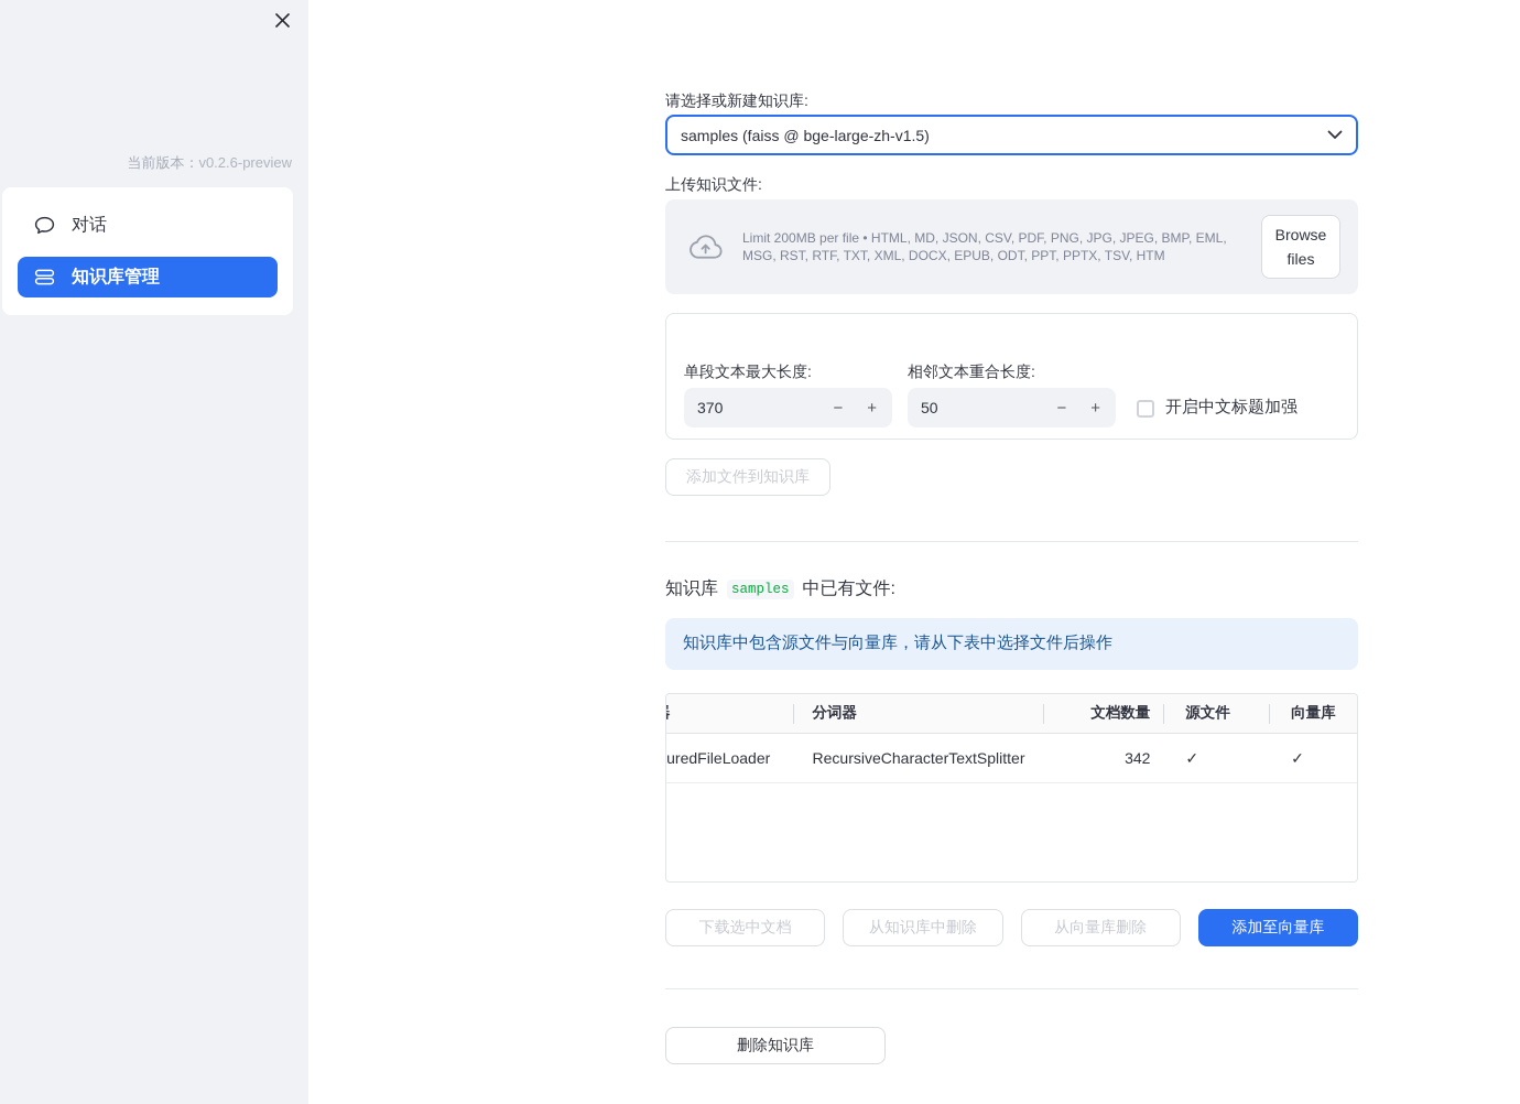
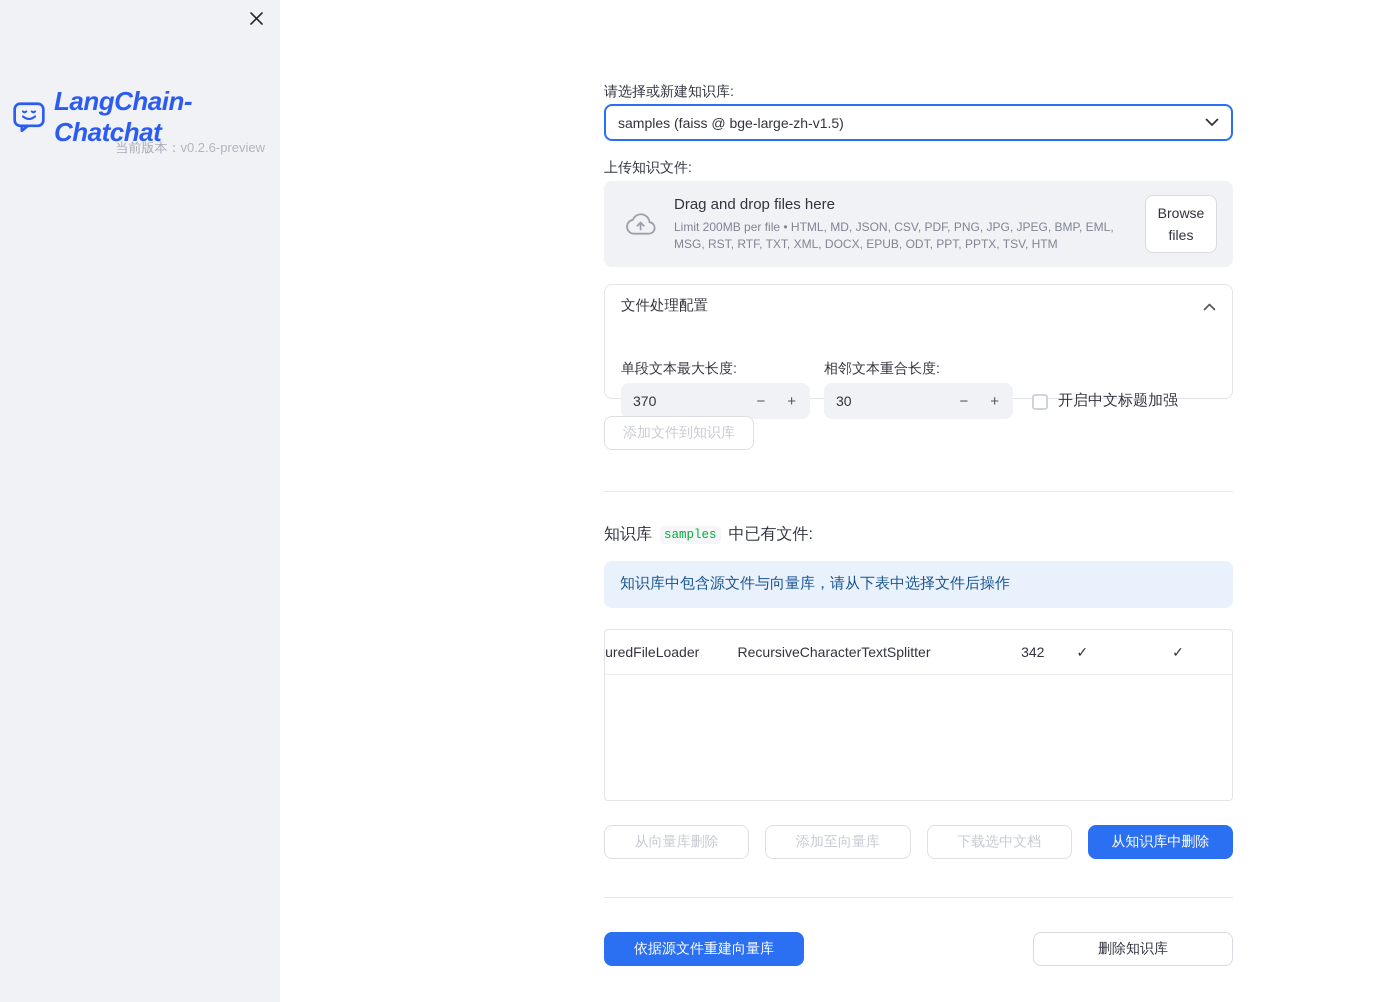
+ LangChain-Chatchat
  当前版本：v0.2.6-preview
- 对话
- 知识库管理
  请选择或新建知识库:
  samples (faiss @ bge-large-zh-v1.5)
  上传知识文件:
+ Drag and drop files here
  Limit 200MB per file • HTML, MD, JSON, CSV, PDF, PNG, JPG, JPEG, BMP, EML, MSG, RST, RTF, TXT, XML, DOCX, EPUB, ODT, PPT, PPTX, TSV, HTM
  Browse files
+ 文件处理配置
  单段文本最大长度:
  相邻文本重合长度:
  370
  −
  +
- 50
+ 30
  −
  +
  开启中文标题加强
  添加文件到知识库
  知识库
  samples
  中已有文件:
  知识库中包含源文件与向量库，请从下表中选择文件后操作
- 分词器
- 文档数量
- 源文件
- 向量库
  RecursiveCharacterTextSplitter
  342
  ✓
  ✓
- 下载选中文档
+ 从向量库删除
- 从知识库中删除
+ 添加至向量库
- 从向量库删除
+ 下载选中文档
- 添加至向量库
+ 从知识库中删除
+ 依据源文件重建向量库
  删除知识库
